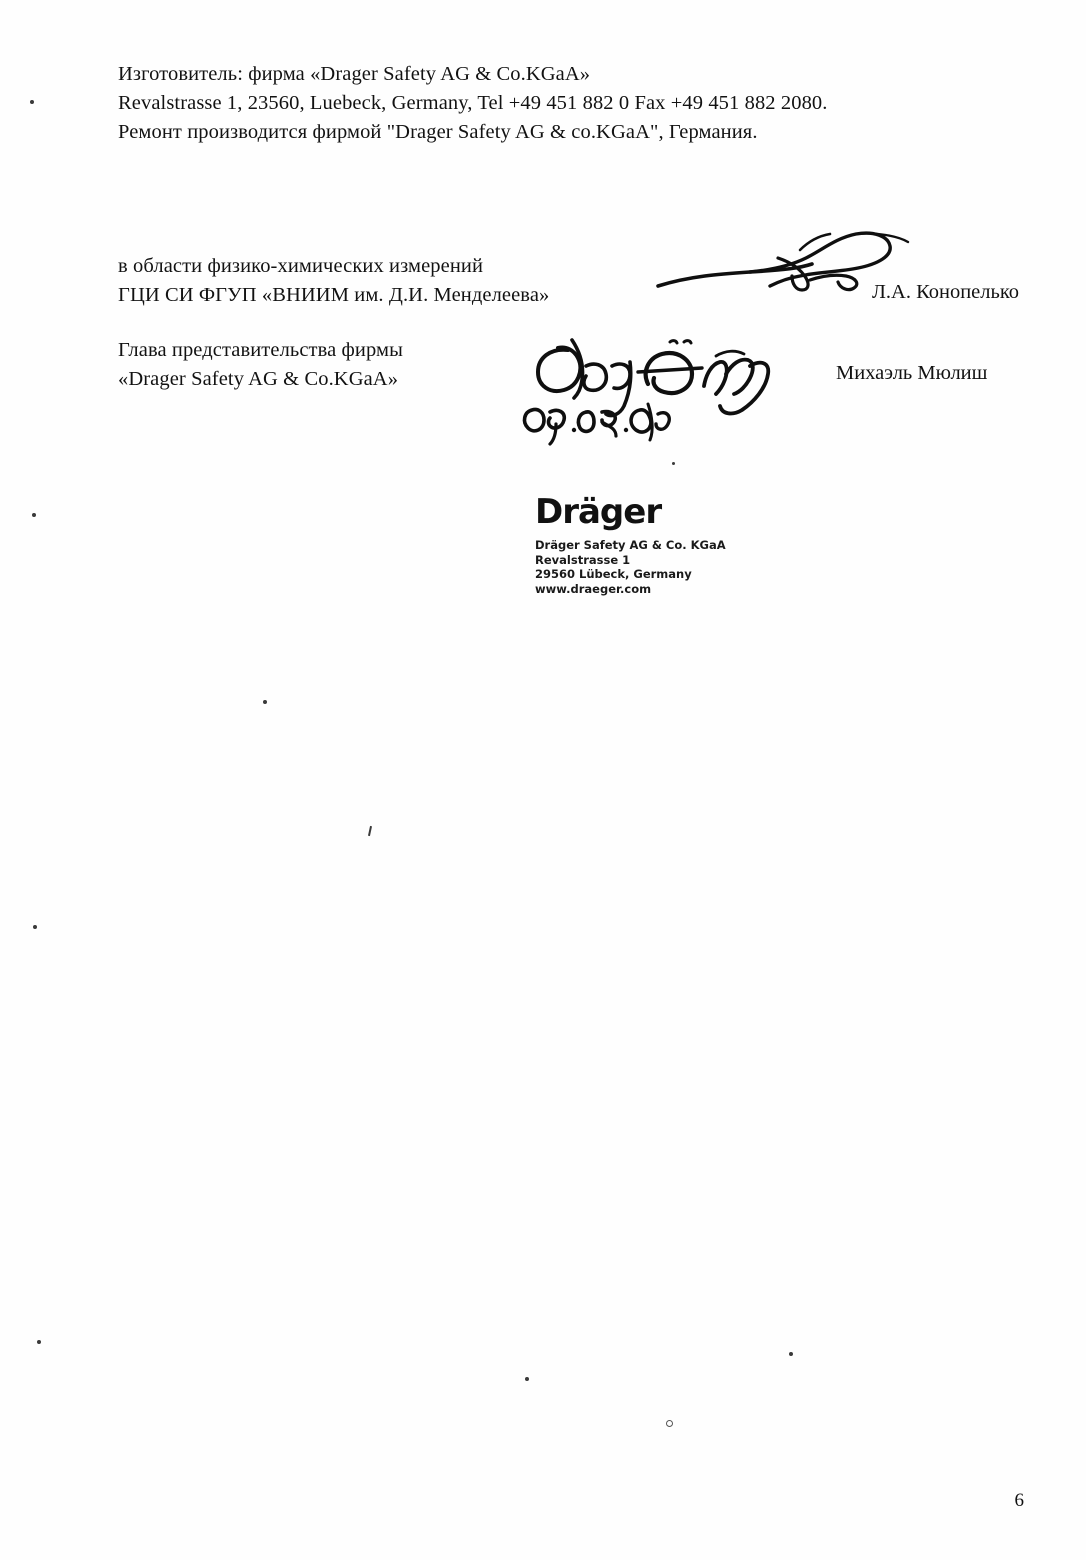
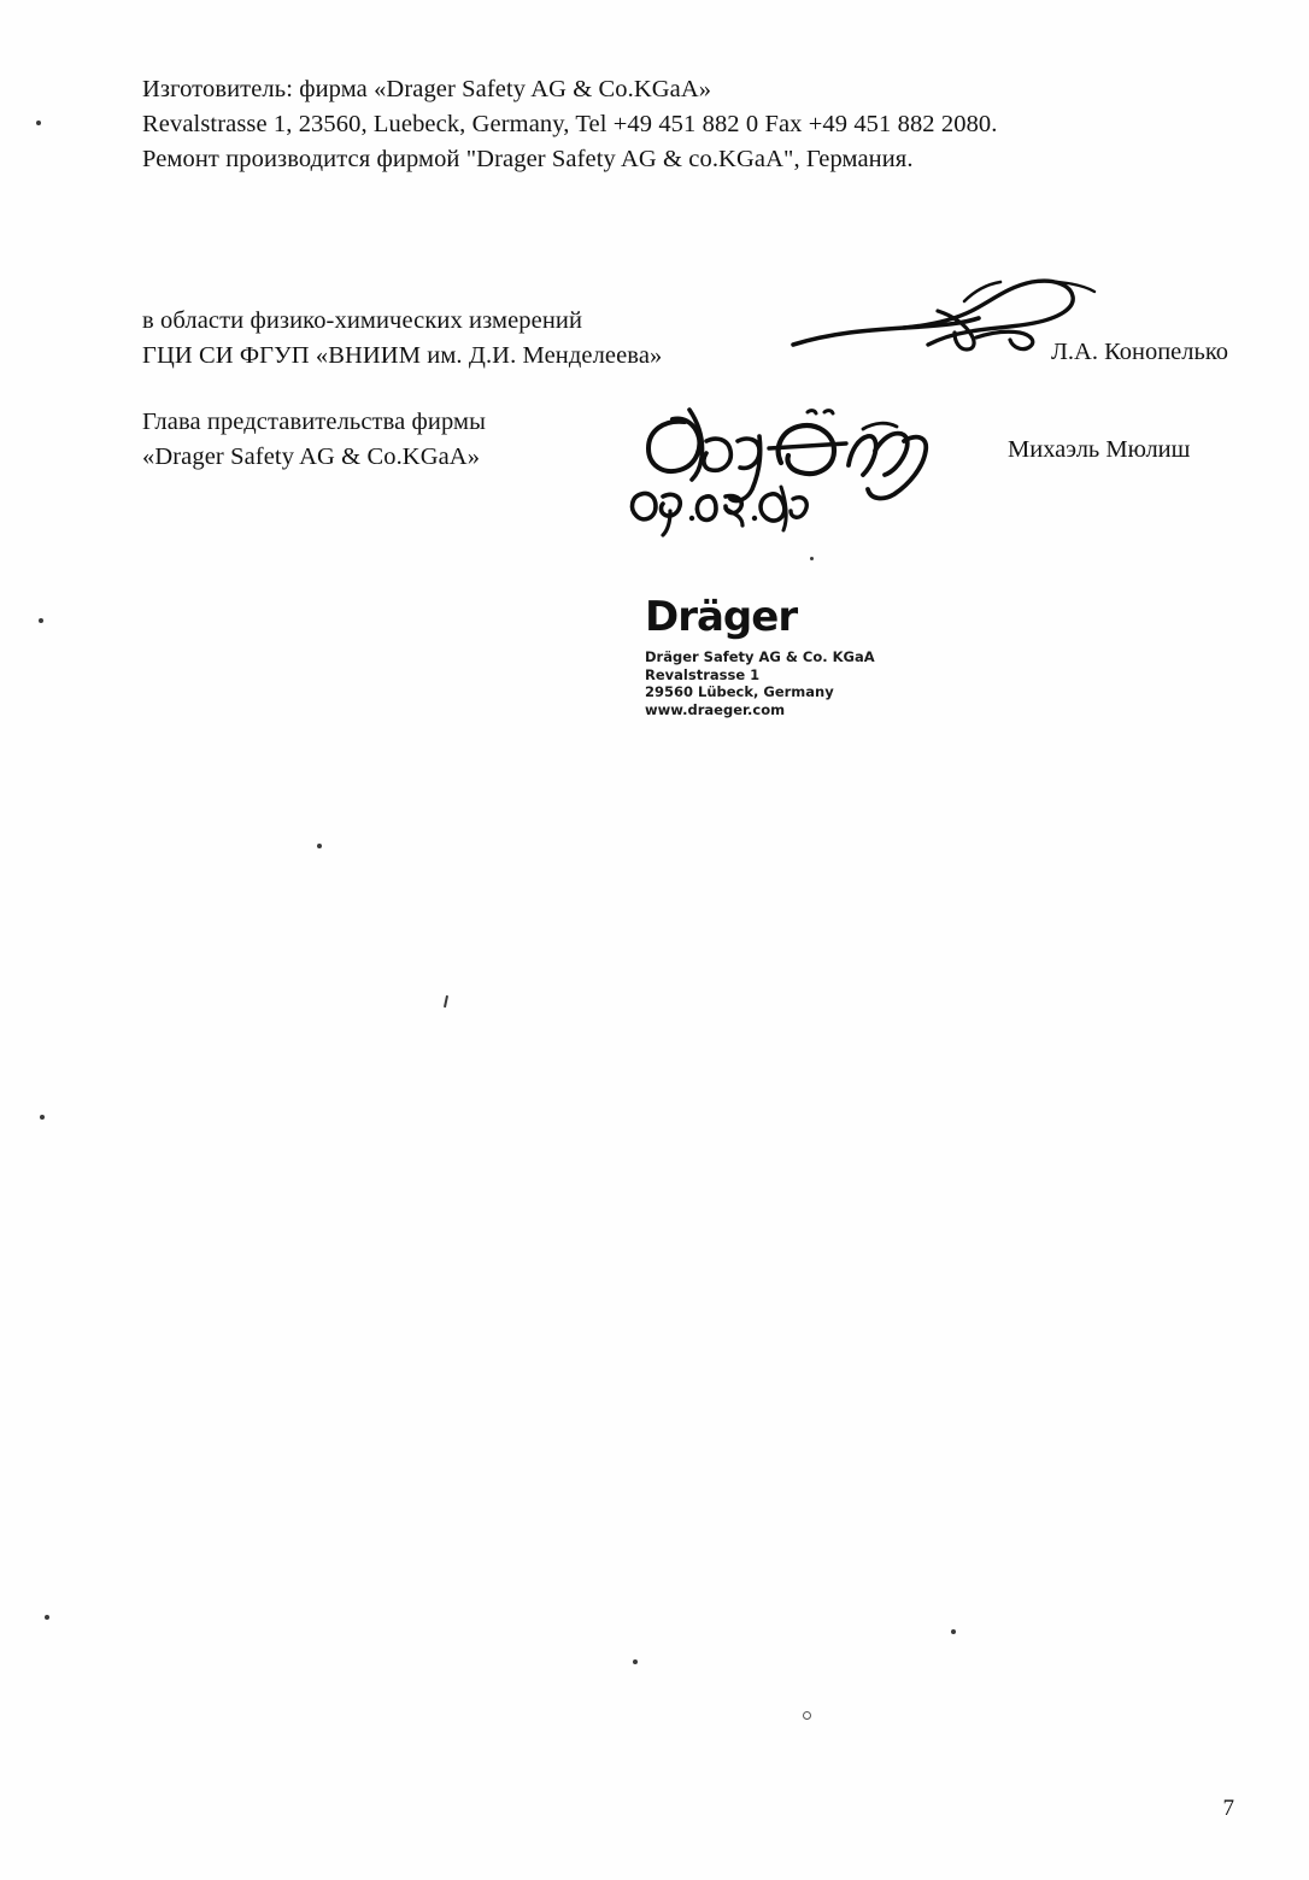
  Изготовитель: фирма «Drager Safety AG & Co.KGaA»
  Revalstrasse 1, 23560, Luebeck, Germany, Tel +49 451 882 0 Fax +49 451 882 2080.
  Ремонт производится фирмой "Drager Safety AG & co.KGaA", Германия.
  в области физико-химических измерений
  ГЦИ СИ ФГУП «ВНИИМ им. Д.И. Менделеева»
  Л.А. Конопелько
  Глава представительства фирмы
  «Drager Safety AG & Co.KGaA»
  Михаэль Мюлиш
  Dräger
  Dräger Safety AG & Co. KGaA
  Revalstrasse 1
  29560 Lübeck, Germany
  www.draeger.com
- 6
+ 7
